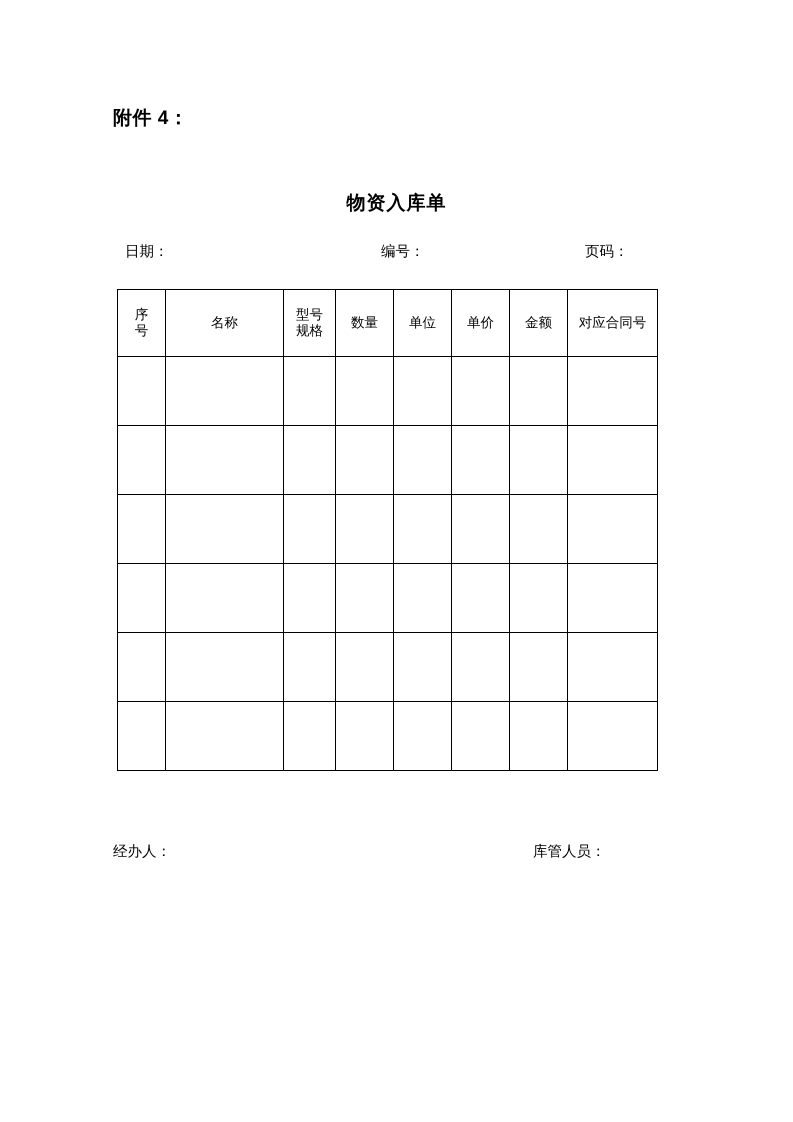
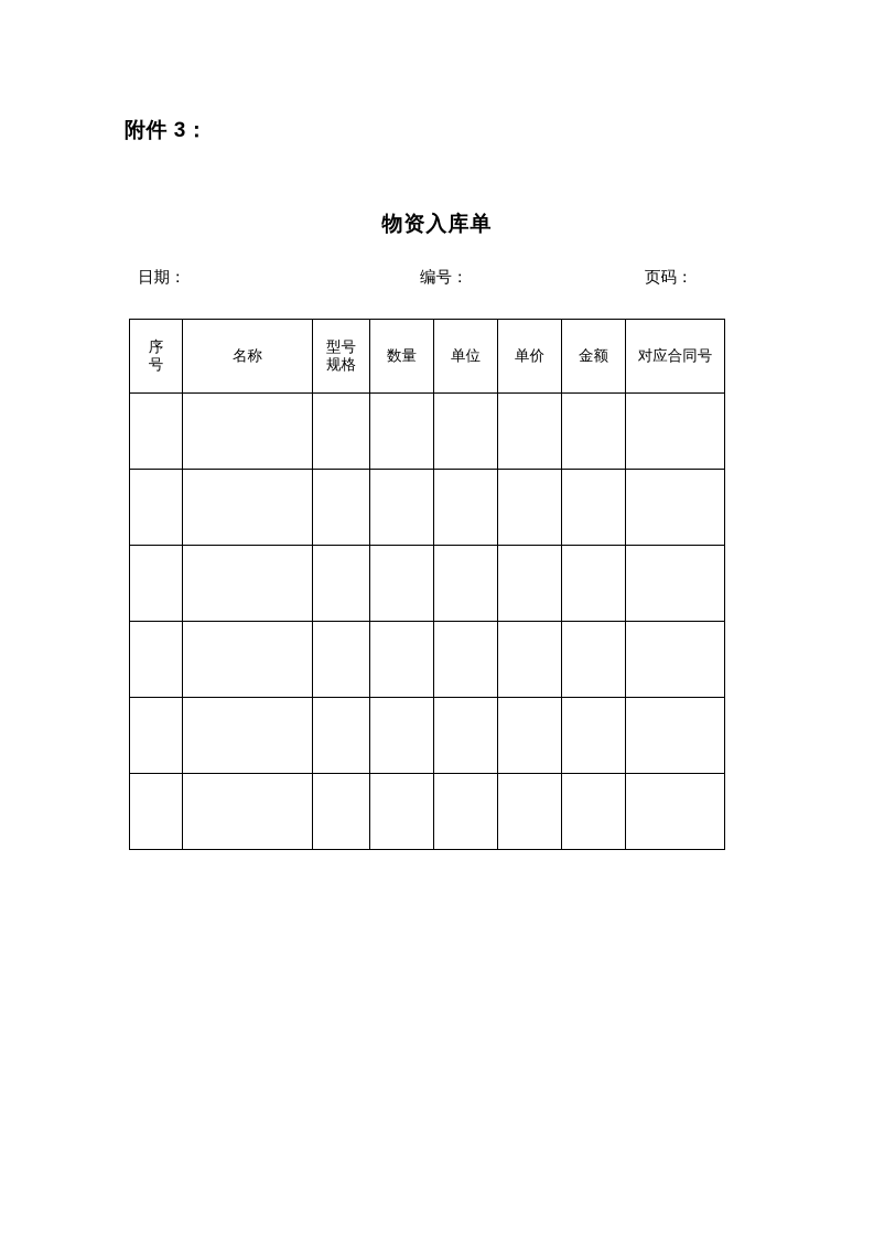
- 附件 4：
+ 附件 3：
  物资入库单
  日期：
  编号：
  页码：
  序 号	名称	型号 规格	数量	单位	单价	金额	对应合同号
- 经办人：
- 库管人员：
